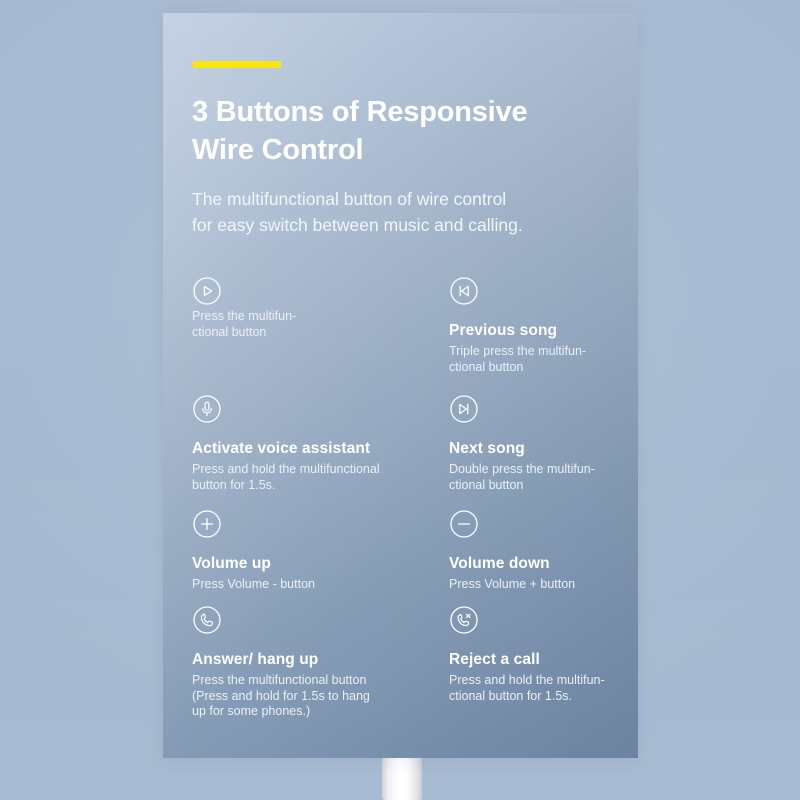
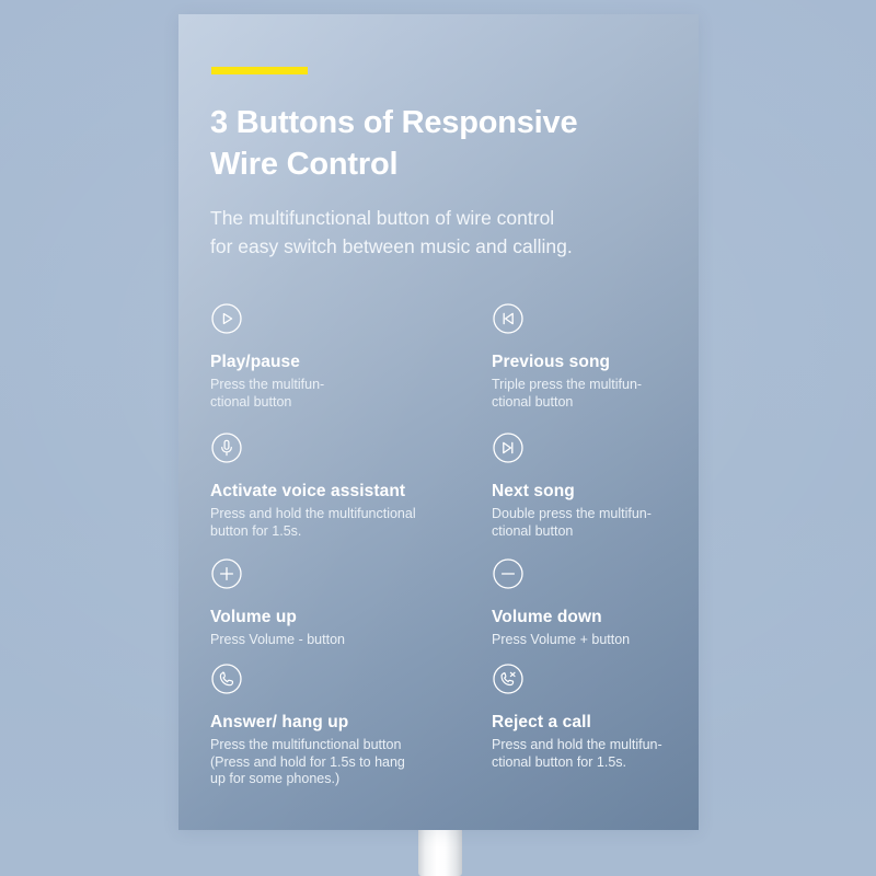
  3 Buttons of Responsive
  Wire Control
  The multifunctional button of wire control
  for easy switch between music and calling.
+ Play/pause
  Press the multifun-
  ctional button
  Previous song
  Triple press the multifun-
  ctional button
  Activate voice assistant
  Press and hold the multifunctional
  button for 1.5s.
  Next song
  Double press the multifun-
  ctional button
  Volume up
  Press Volume - button
  Volume down
  Press Volume + button
  Answer/ hang up
  Press the multifunctional button
  (Press and hold for 1.5s to hang
  up for some phones.)
  Reject a call
  Press and hold the multifun-
  ctional button for 1.5s.
